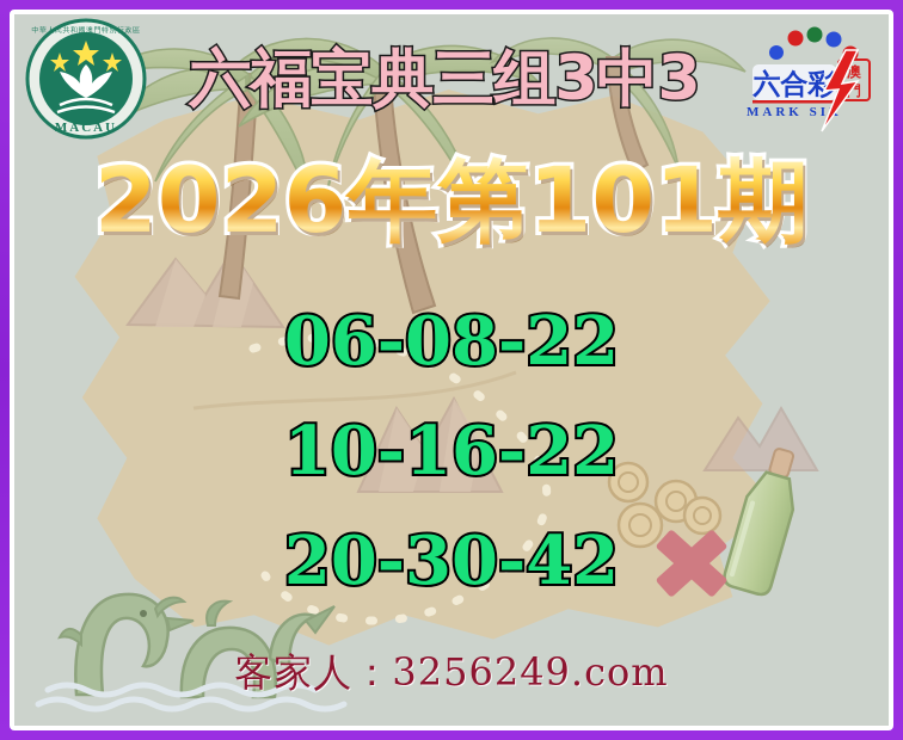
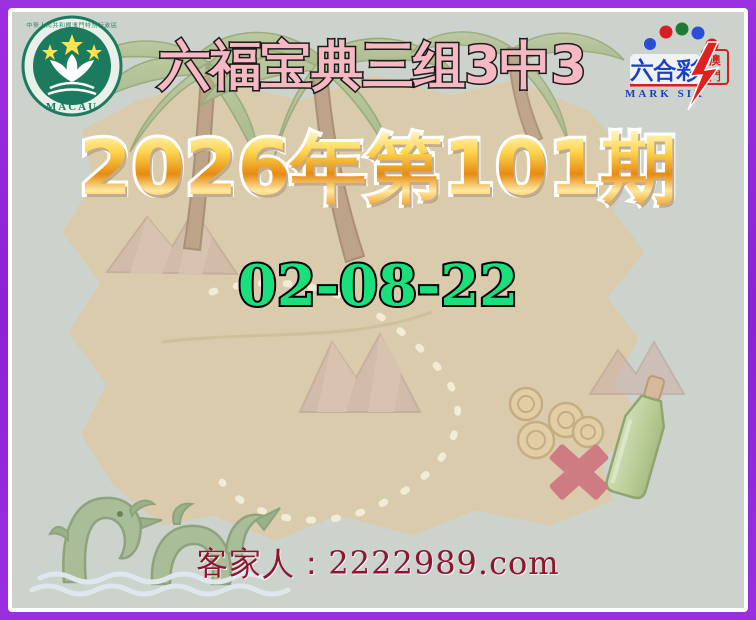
  MACAU
  六福宝典三组3中3
  六合彩
  MARK SI
  澳
  門
  2026年第101期
- 06-08-22
+ 02-08-22
- 10-16-22
- 20-30-42
- 客家人：3256249.com
+ 客家人：2222989.com
